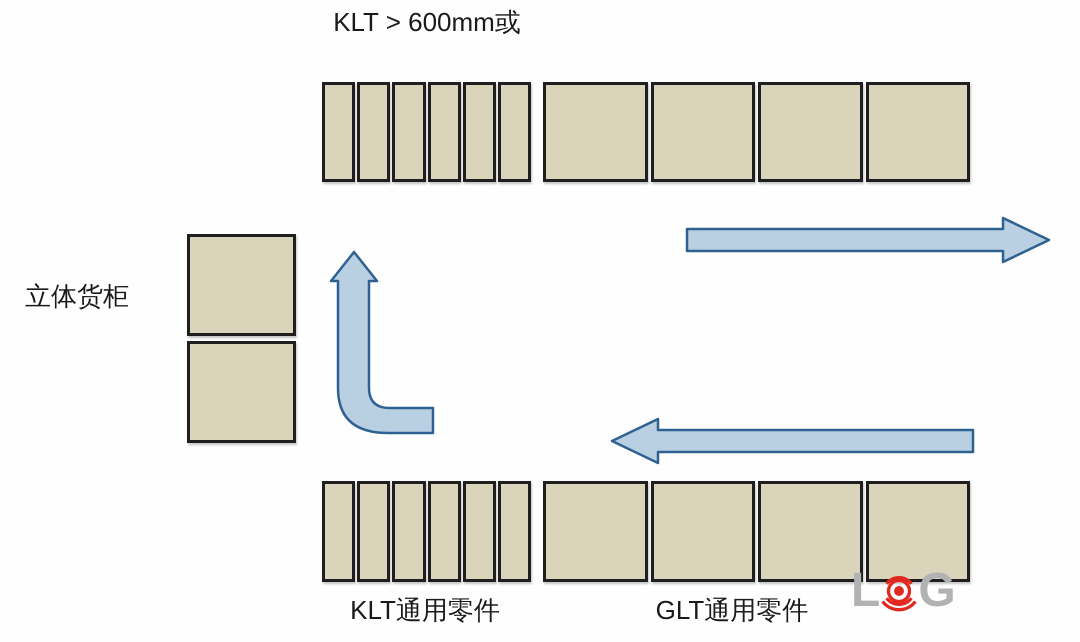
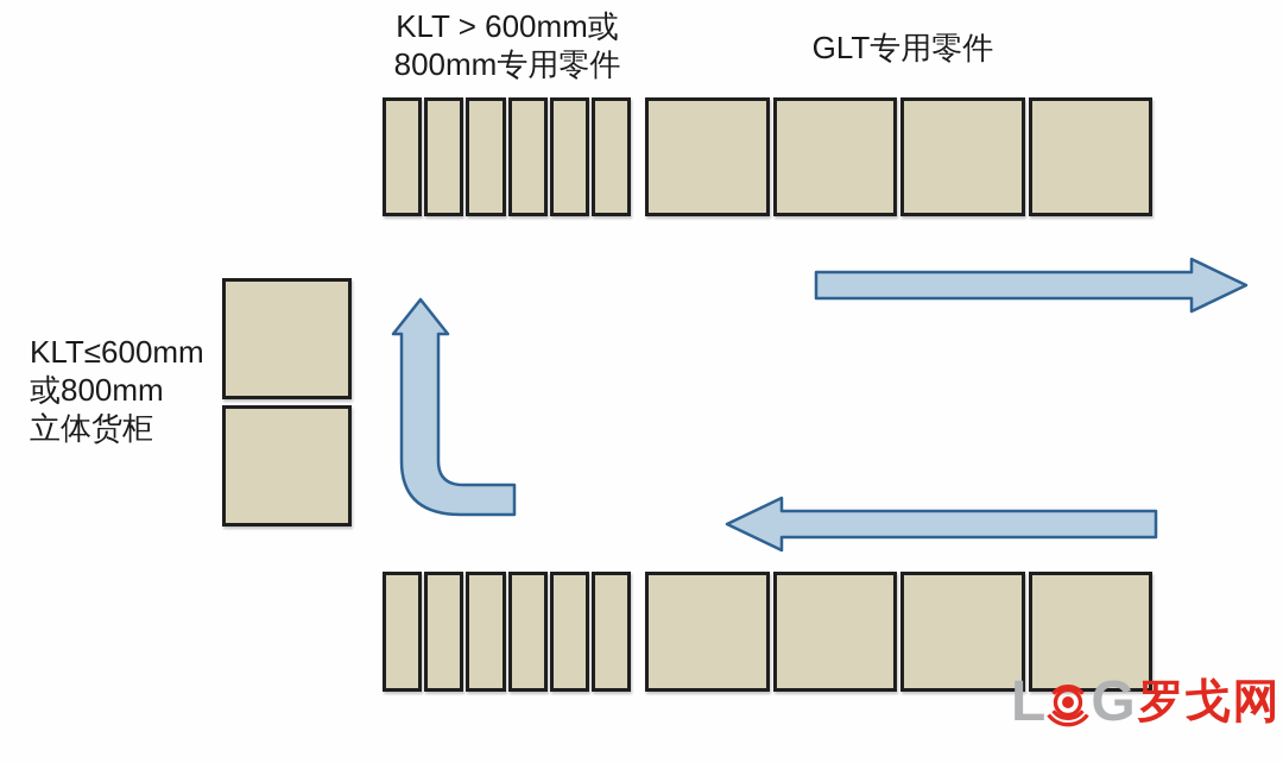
  KLT > 600mm或
+ 800mm专用零件
+ GLT专用零件
+ KLT≤600mm
+ 或800mm
  立体货柜
- KLT通用零件
- GLT通用零件
  L
  G
+ 罗戈网
